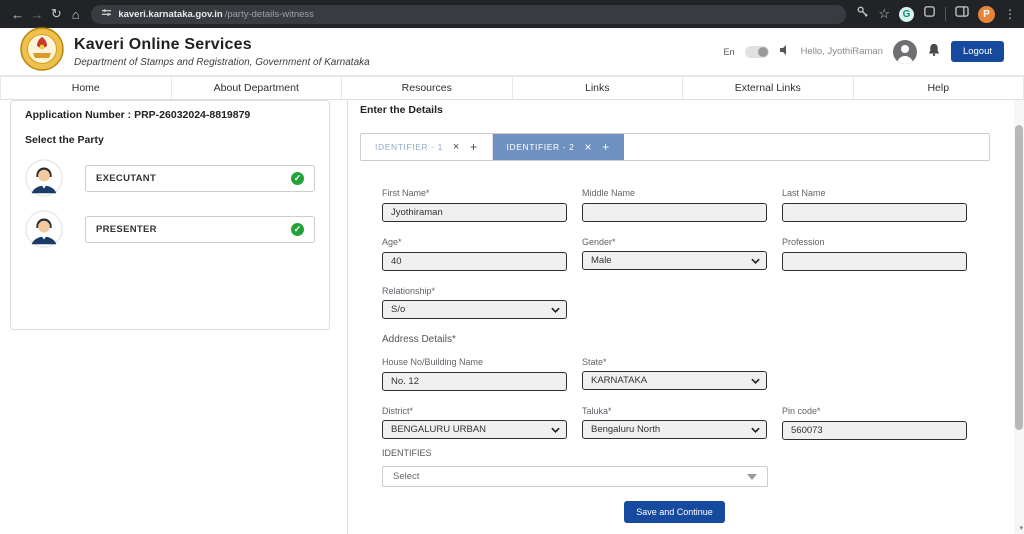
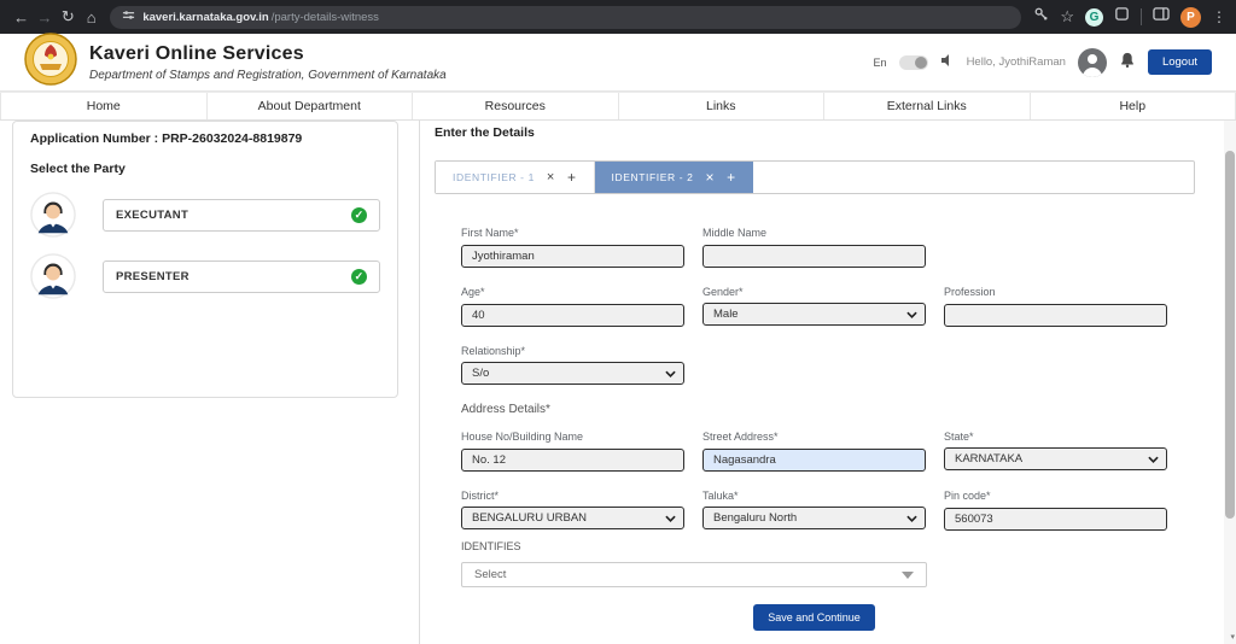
  ←
  →
  ↻
  ⌂
  kaveri.karnataka.gov.in
  /party-details-witness
  ☆
  G
  P
  ⋮
  Kaveri Online Services
  Department of Stamps and Registration, Government of Karnataka
  En
  Hello, JyothiRaman
  Logout
  Home
  About Department
  Resources
  Links
  External Links
  Help
  Application Number : PRP-26032024-8819879
  Select the Party
  EXECUTANT
  ✓
  PRESENTER
  ✓
  Enter the Details
  IDENTIFIER - 1
  ×
  +
  IDENTIFIER - 2
  ×
  +
  First Name*
  Jyothiraman
  Middle Name
- Last Name
  Age*
  40
  Gender*
  Male
  Profession
  Relationship*
  S/o
  Address Details*
  House No/Building Name
  No. 12
+ Street Address*
+ Nagasandra
  State*
  KARNATAKA
  District*
  BENGALURU URBAN
  Taluka*
  Bengaluru North
  Pin code*
  560073
  IDENTIFIES
  Select
  Save and Continue
